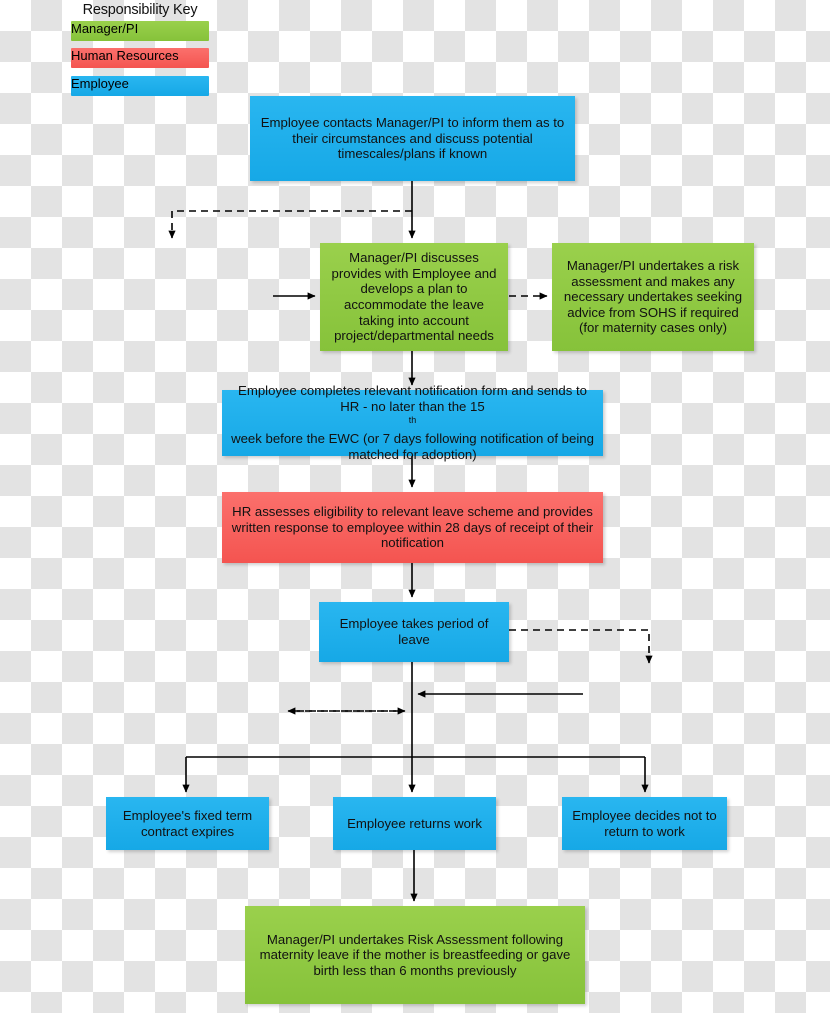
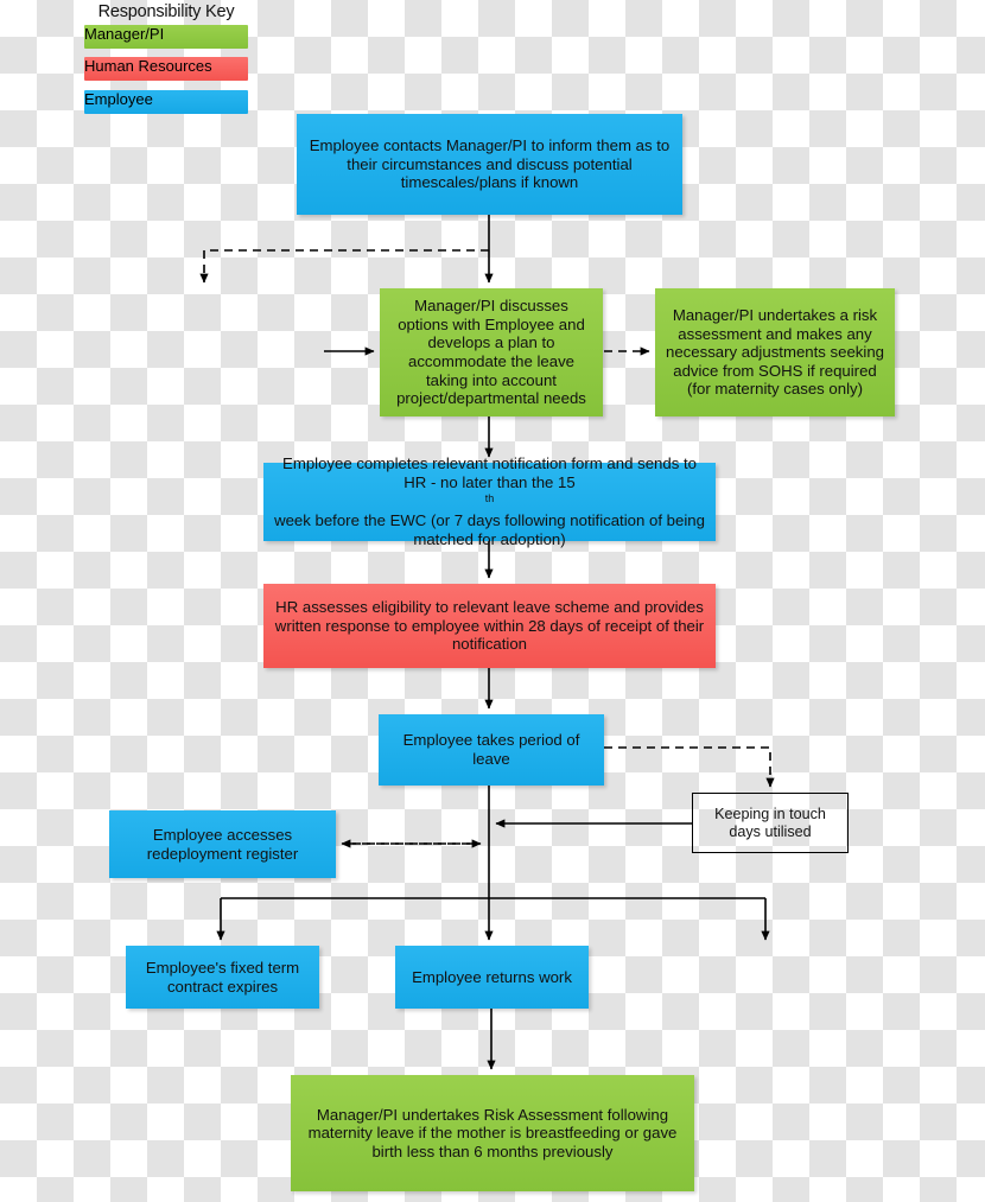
  Responsibility Key
  Manager/PI
  Human Resources
  Employee
  Employee contacts Manager/PI to inform them as to their circumstances and discuss potential timescales/plans if known
- Manager/PI discusses provides with Employee and develops a plan to accommodate the leave taking into account project/departmental needs
+ Manager/PI discusses options with Employee and develops a plan to accommodate the leave taking into account project/departmental needs
- Manager/PI undertakes a risk assessment and makes any necessary undertakes seeking advice from SOHS if required (for maternity cases only)
+ Manager/PI undertakes a risk assessment and makes any necessary adjustments seeking advice from SOHS if required (for maternity cases only)
  Employee completes relevant notification form and sends to HR - no later than the 15
  th
  week before the EWC (or 7 days following notification of being matched for adoption)
  HR assesses eligibility to relevant leave scheme and provides written response to employee within 28 days of receipt of their notification
  Employee takes period of leave
+ Keeping in touch days utilised
+ Employee accesses redeployment register
  Employee's fixed term contract expires
  Employee returns work
- Employee decides not to return to work
  Manager/PI undertakes Risk Assessment following maternity leave if the mother is breastfeeding or gave birth less than 6 months previously
